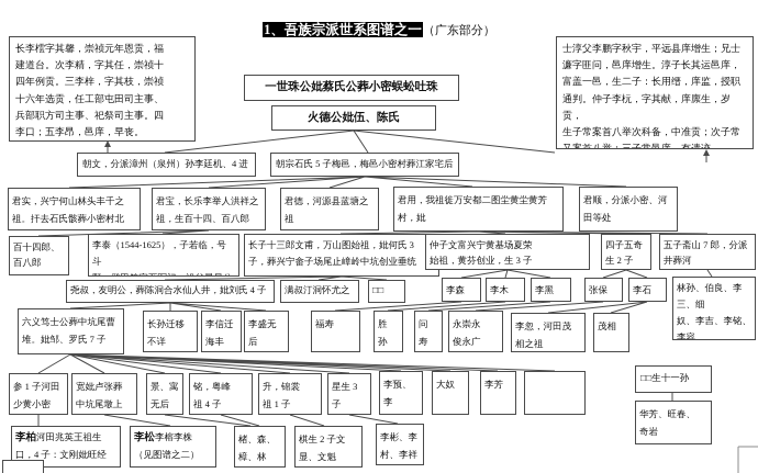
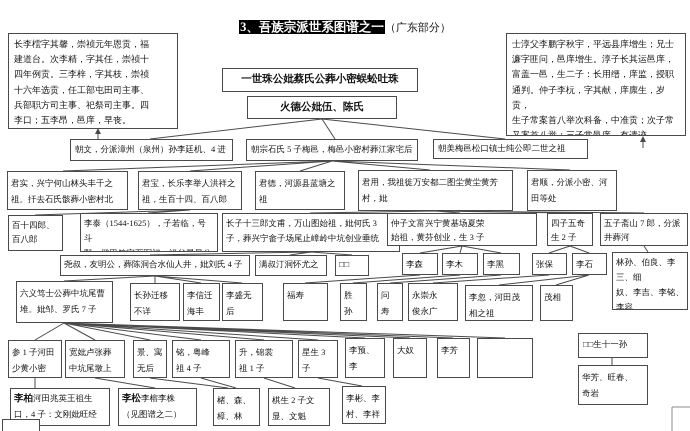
- 1、吾族宗派世系图谱之一（广东部分）
+ 3、吾族宗派世系图谱之一（广东部分）
  长李橒字其馨，崇祯元年恩贡，福
  建道台。次李精，字其任，崇祯十
  四年例贡。三李梓，字其枝，崇祯
  十六年选贡，任工部屯田司主事、
  兵部职方司主事、祀祭司主事。四
  李口；五李昂，邑庠，早丧。
  士淳父李鹏字秋宇，平远县庠增生；兄士
  濂字匪问，邑庠增生。淳子长其运邑庠，
  富盖一邑，生二子：长用缙，庠监，授职
  通判。仲子李杬，字其献，庠廪生，岁贡，
  生子常案首八举次科备，中准贡；次子常
  又案首八举；三子常邑庠。有遗迹。
  一世珠公妣蔡氏公葬小密蜈蚣吐珠
  火德公妣伍、陈氏
  朝文，分派漳州（泉州）孙李廷机、4 进
  朝宗石氏 5 子梅邑，梅邑小密村葬江家宅后
+ 朝美梅邑松口镇士纯公即二世之祖
  君实，兴宁何山林头丰千之
  祖。扞去石氏骸葬小密村北
  君宝，长乐李举人洪祥之
  祖，生百十四、百八郎
  君德，河源县蓝塘之
  祖
  君用，我祖徙万安都二图坣黄坣黄芳村，妣
  君顺，分派小密、河
  田等处
  百十四郎、
  百八郎
  李泰（1544-1625），子若临，号斗
  长子十三郎文甫，万山图始祖，妣何氏 3
  子，葬兴宁畲子场尾止嶂岭中坑创业垂统
  仲子文富兴宁黄基场夏荣
  始祖，黄芬创业，生 3 子
  四子五奇
  生 2 子
  五子斋山 7 郎，分派井葬河
  尧叔，友明公，葬陈洞合水仙人井，妣刘氏 4 子
  满叔汀洞怀尤之
  □□
  李森
  李木
  李黑
  张保
  李石
  林孙、伯良、李三、细
  奴、李吉、李铭、李容、
  六义笃士公葬中坑尾曹
  堆。妣邹、罗氏 7 子
  长孙迁移
  不详
  李信迁
  海丰
  李盛无
  后
  福寿
  胜
  孙
  问
  寿
  永崇永
  俊永广
  李忽，河田茂
  相之祖
  茂相
  参 1 子河田
  少黄小密
  宽妣卢张葬
  中坑尾墩上
  景、寓
  无后
  铭，粤峰
  祖 4 子
  升，锦裳
  祖 1 子
  星生 3 子
  李预、李
  大奴
  李芳
  □□生十一孙
  华芳、旺春、
  奇岩
  李柏河田兆英王祖生
  口，4 子：文刚妣旺经
  李松李榕李株
  （见图谱之二）
  楮、森、
  樟、林
  棋生 2 子文
  显、文魁
  李彬、李
  村、李祥
